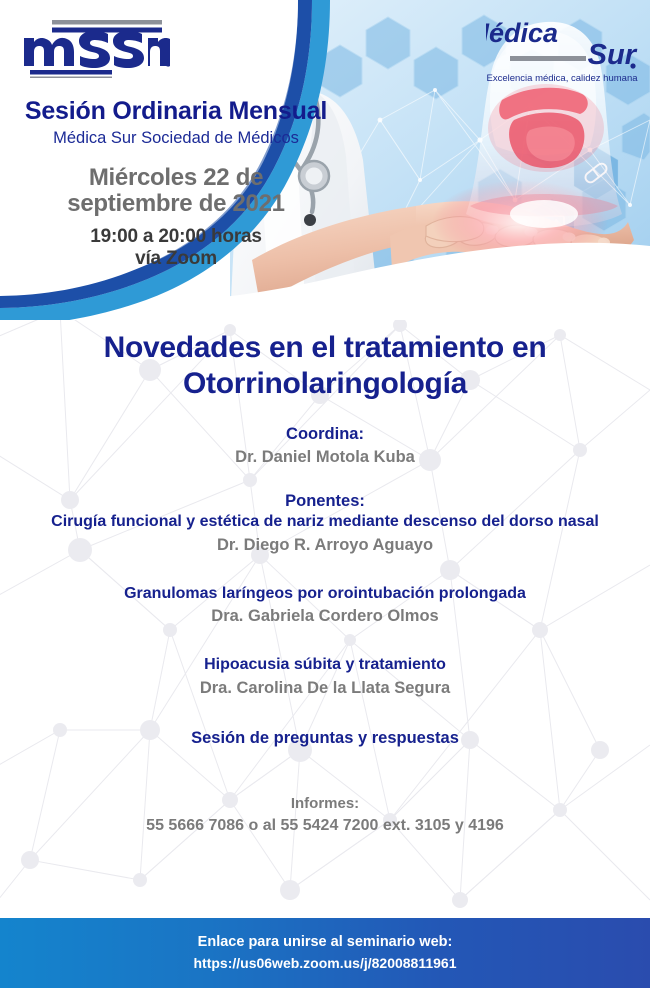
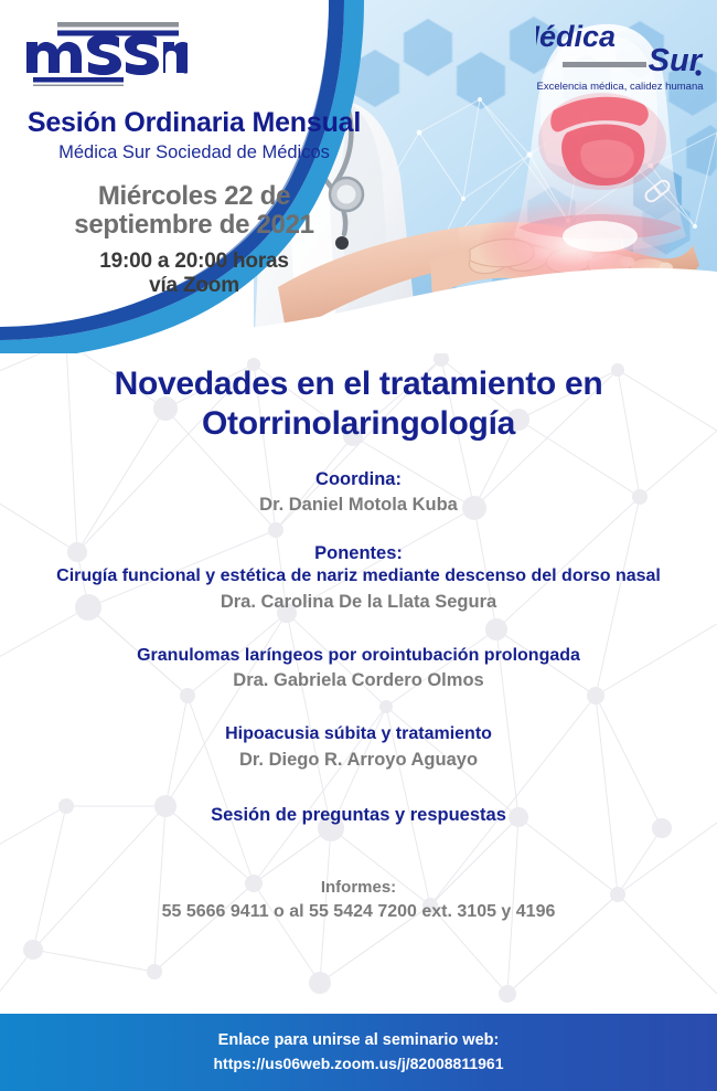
  édica
  Sur
  Excelencia médica, calidez humana
  Sesión Ordinaria Mensual
  Médica Sur Sociedad de Médicos
  Miércoles 22 de
  septiembre de 2021
  19:00 a 20:00 horas
  vía Zoom
  Novedades en el tratamiento en
  Otorrinolaringología
  Coordina:
  Dr. Daniel Motola Kuba
  Ponentes:
  Cirugía funcional y estética de nariz mediante descenso del dorso nasal
- Dr. Diego R. Arroyo Aguayo
+ Dra. Carolina De la Llata Segura
  Granulomas laríngeos por orointubación prolongada
  Dra. Gabriela Cordero Olmos
  Hipoacusia súbita y tratamiento
- Dra. Carolina De la Llata Segura
+ Dr. Diego R. Arroyo Aguayo
  Sesión de preguntas y respuestas
  Informes:
- 55 5666 7086 o al 55 5424 7200 ext. 3105 y 4196
+ 55 5666 9411 o al 55 5424 7200 ext. 3105 y 4196
  Enlace para unirse al seminario web:
  https://us06web.zoom.us/j/82008811961
